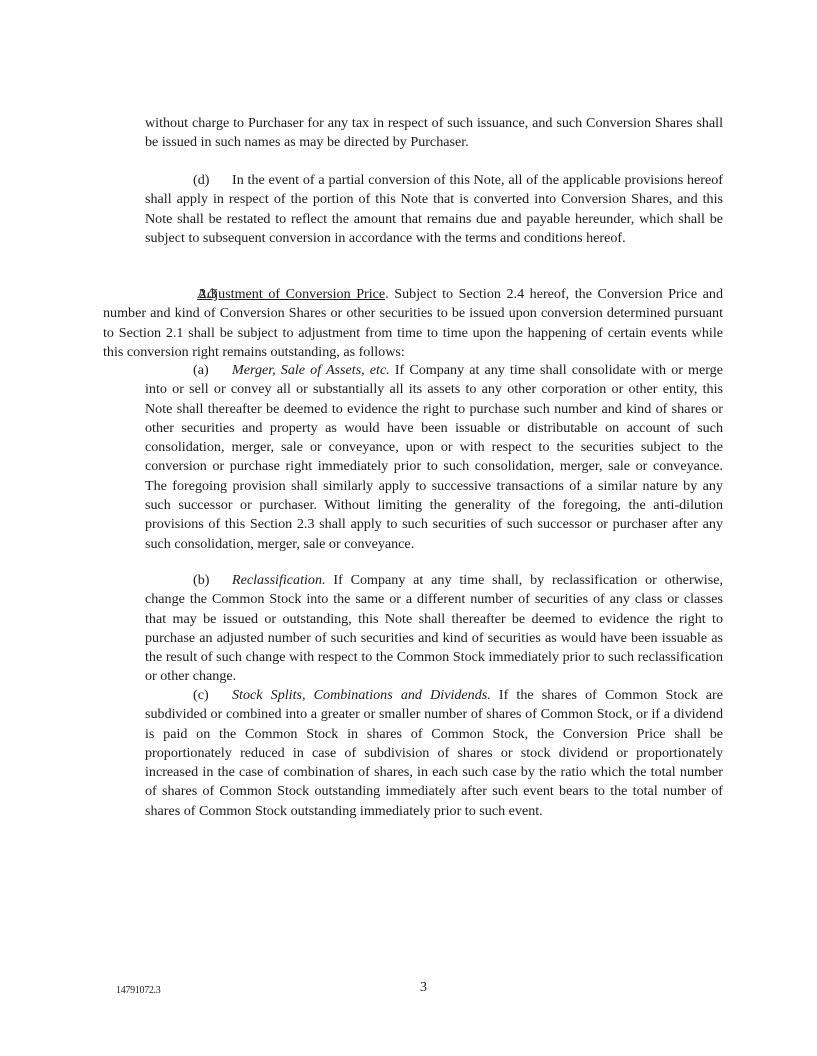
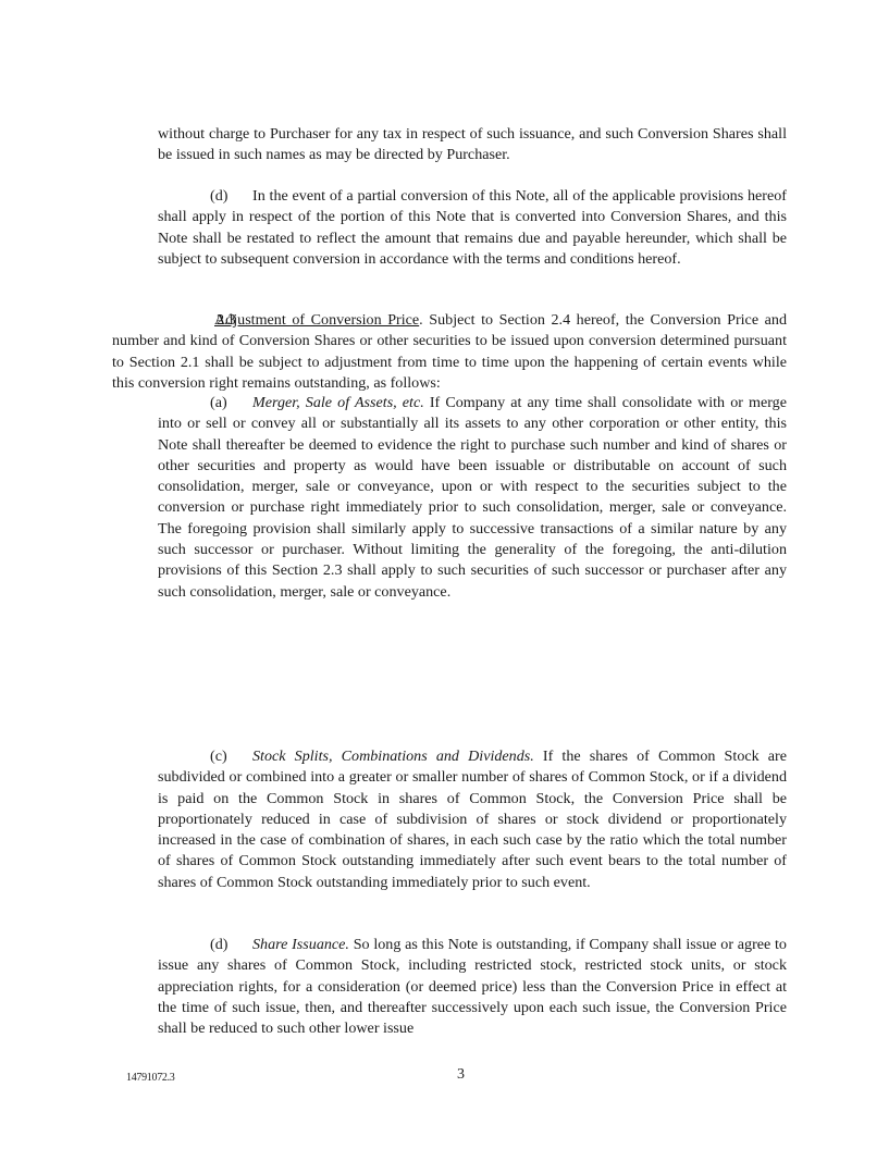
  without charge to Purchaser for any tax in respect of such issuance, and such Conversion Shares shall be issued in such names as may be directed by Purchaser.
  (d) In the event of a partial conversion of this Note, all of the applicable provisions hereof shall apply in respect of the portion of this Note that is converted into Conversion Shares, and this Note shall be restated to reflect the amount that remains due and payable hereunder, which shall be subject to subsequent conversion in accordance with the terms and conditions hereof.
  2.3Adjustment of Conversion Price. Subject to Section 2.4 hereof, the Conversion Price and number and kind of Conversion Shares or other securities to be issued upon conversion determined pursuant to Section 2.1 shall be subject to adjustment from time to time upon the happening of certain events while this conversion right remains outstanding, as follows:
  (a) Merger, Sale of Assets, etc. If Company at any time shall consolidate with or merge into or sell or convey all or substantially all its assets to any other corporation or other entity, this Note shall thereafter be deemed to evidence the right to purchase such number and kind of shares or other securities and property as would have been issuable or distributable on account of such consolidation, merger, sale or conveyance, upon or with respect to the securities subject to the conversion or purchase right immediately prior to such consolidation, merger, sale or conveyance. The foregoing provision shall similarly apply to successive transactions of a similar nature by any such successor or purchaser. Without limiting the generality of the foregoing, the anti-dilution provisions of this Section 2.3 shall apply to such securities of such successor or purchaser after any such consolidation, merger, sale or conveyance.
- (b) Reclassification. If Company at any time shall, by reclassification or otherwise, change the Common Stock into the same or a different number of securities of any class or classes that may be issued or outstanding, this Note shall thereafter be deemed to evidence the right to purchase an adjusted number of such securities and kind of securities as would have been issuable as the result of such change with respect to the Common Stock immediately prior to such reclassification or other change.
  (c) Stock Splits, Combinations and Dividends. If the shares of Common Stock are subdivided or combined into a greater or smaller number of shares of Common Stock, or if a dividend is paid on the Common Stock in shares of Common Stock, the Conversion Price shall be proportionately reduced in case of subdivision of shares or stock dividend or proportionately increased in the case of combination of shares, in each such case by the ratio which the total number of shares of Common Stock outstanding immediately after such event bears to the total number of shares of Common Stock outstanding immediately prior to such event.
+ (d) Share Issuance. So long as this Note is outstanding, if Company shall issue or agree to issue any shares of Common Stock, including restricted stock, restricted stock units, or stock appreciation rights, for a consideration (or deemed price) less than the Conversion Price in effect at the time of such issue, then, and thereafter successively upon each such issue, the Conversion Price shall be reduced to such other lower issue
  14791072.3
  3
